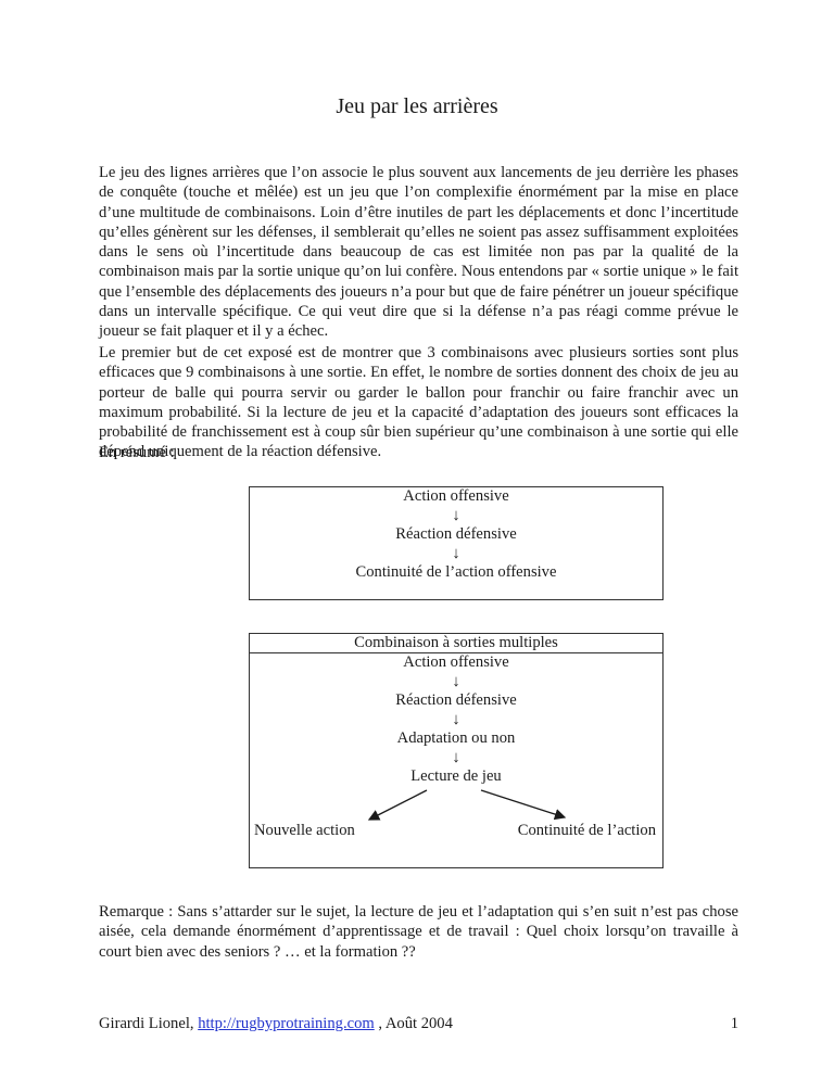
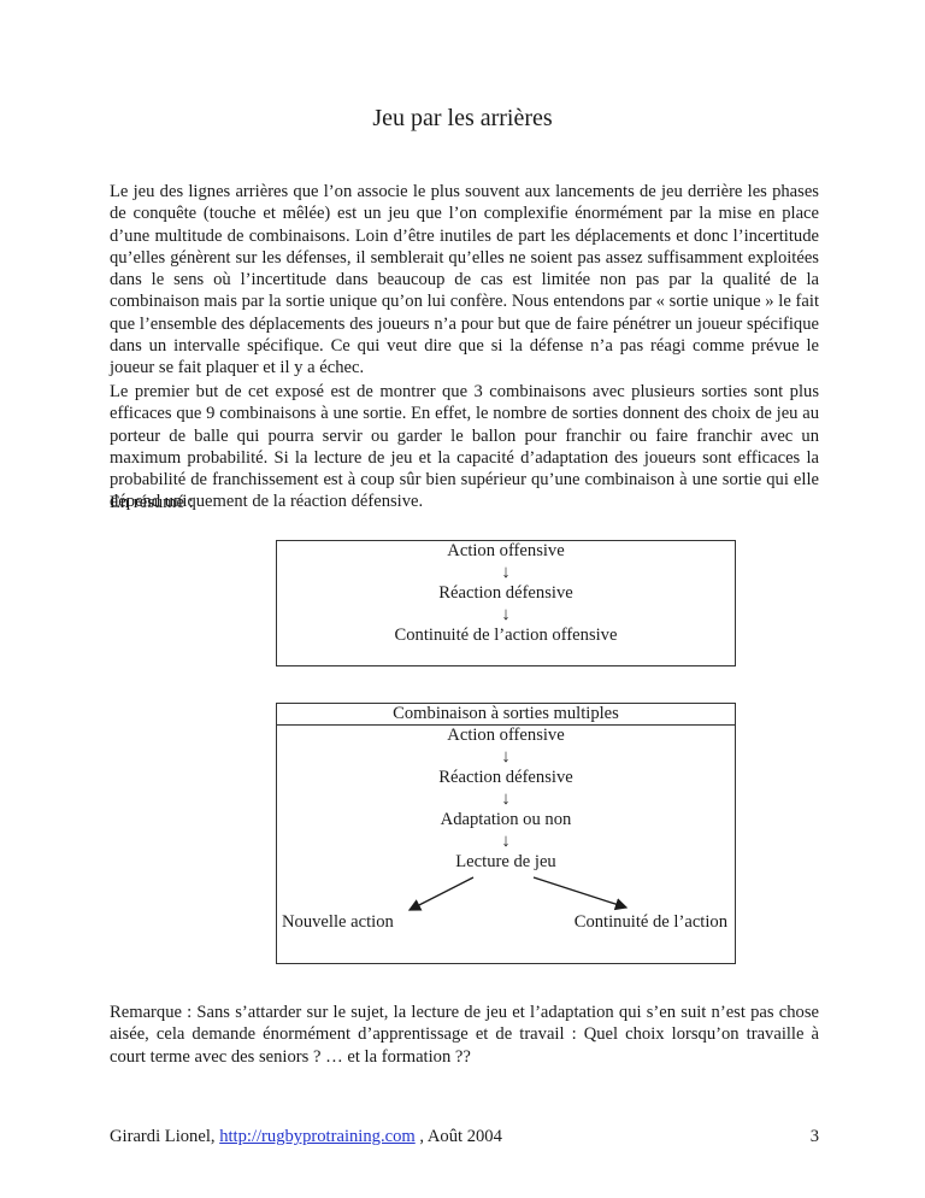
  Jeu par les arrières
  Le jeu des lignes arrières que l’on associe le plus souvent aux lancements de jeu derrière les phases de conquête (touche et mêlée) est un jeu que l’on complexifie énormément par la mise en place d’une multitude de combinaisons. Loin d’être inutiles de part les déplacements et donc l’incertitude qu’elles génèrent sur les défenses, il semblerait qu’elles ne soient pas assez suffisamment exploitées dans le sens où l’incertitude dans beaucoup de cas est limitée non pas par la qualité de la combinaison mais par la sortie unique qu’on lui confère. Nous entendons par « sortie unique » le fait que l’ensemble des déplacements des joueurs n’a pour but que de faire pénétrer un joueur spécifique dans un intervalle spécifique. Ce qui veut dire que si la défense n’a pas réagi comme prévue le joueur se fait plaquer et il y a échec.
  Le premier but de cet exposé est de montrer que 3 combinaisons avec plusieurs sorties sont plus efficaces que 9 combinaisons à une sortie. En effet, le nombre de sorties donnent des choix de jeu au porteur de balle qui pourra servir ou garder le ballon pour franchir ou faire franchir avec un maximum probabilité. Si la lecture de jeu et la capacité d’adaptation des joueurs sont efficaces la probabilité de franchissement est à coup sûr bien supérieur qu’une combinaison à une sortie qui elle dépend uniquement de la réaction défensive.
  En résumé :
  Action offensive
  ↓
  Réaction défensive
  ↓
  Continuité de l’action offensive
  Combinaison à sorties multiples
  Action offensive
  ↓
  Réaction défensive
  ↓
  Adaptation ou non
  ↓
  Lecture de jeu
  Nouvelle action
  Continuité de l’action
- Remarque : Sans s’attarder sur le sujet, la lecture de jeu et l’adaptation qui s’en suit n’est pas chose aisée, cela demande énormément d’apprentissage et de travail : Quel choix lorsqu’on travaille à court bien avec des seniors ? … et la formation ??
+ Remarque : Sans s’attarder sur le sujet, la lecture de jeu et l’adaptation qui s’en suit n’est pas chose aisée, cela demande énormément d’apprentissage et de travail : Quel choix lorsqu’on travaille à court terme avec des seniors ? … et la formation ??
  Girardi Lionel, http://rugbyprotraining.com , Août 2004
- 1
+ 3
